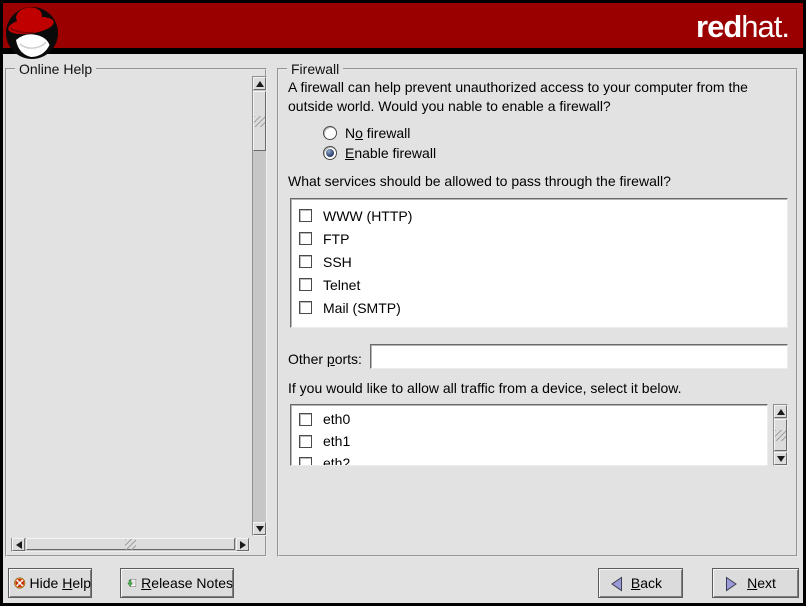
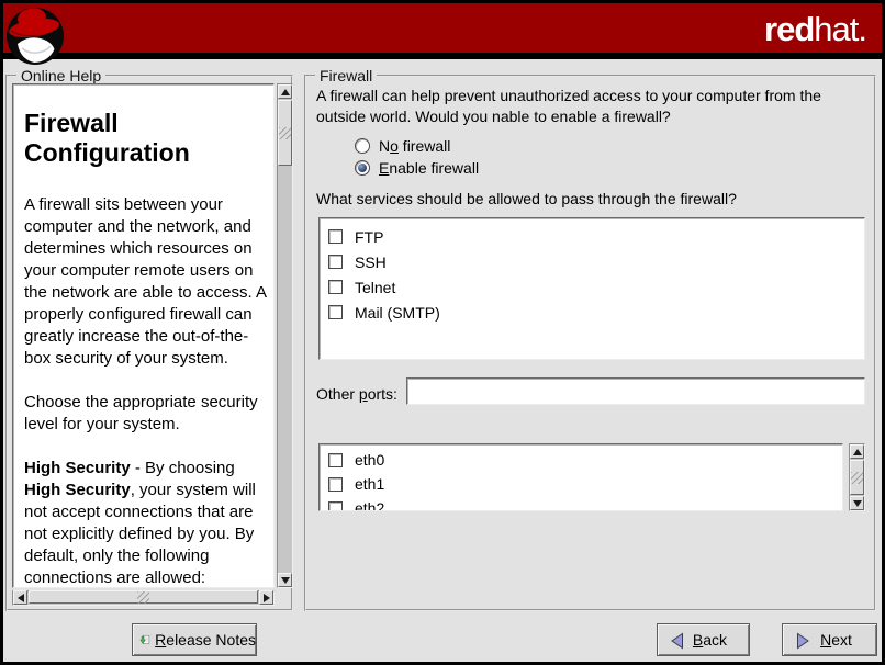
  redhat.
  Online Help
+ Firewall Configuration
+ A firewall sits between your computer and the network, and determines which resources on your computer remote users on the network are able to access. A properly configured firewall can greatly increase the out-of-the-box security of your system.
+ Choose the appropriate security level for your system.
+ High Security - By choosing High Security, your system will not accept connections that are not explicitly defined by you. By default, only the following connections are allowed:
  Firewall
  A firewall can help prevent unauthorized access to your computer from the outside world. Would you nable to enable a firewall?
  No firewall
  Enable firewall
  What services should be allowed to pass through the firewall?
- WWW (HTTP)
  FTP
  SSH
  Telnet
  Mail (SMTP)
  Other ports:
- If you would like to allow all traffic from a device, select it below.
  eth0
  eth1
  eth2
- Hide Help
  Release Notes
  Back
  Next
